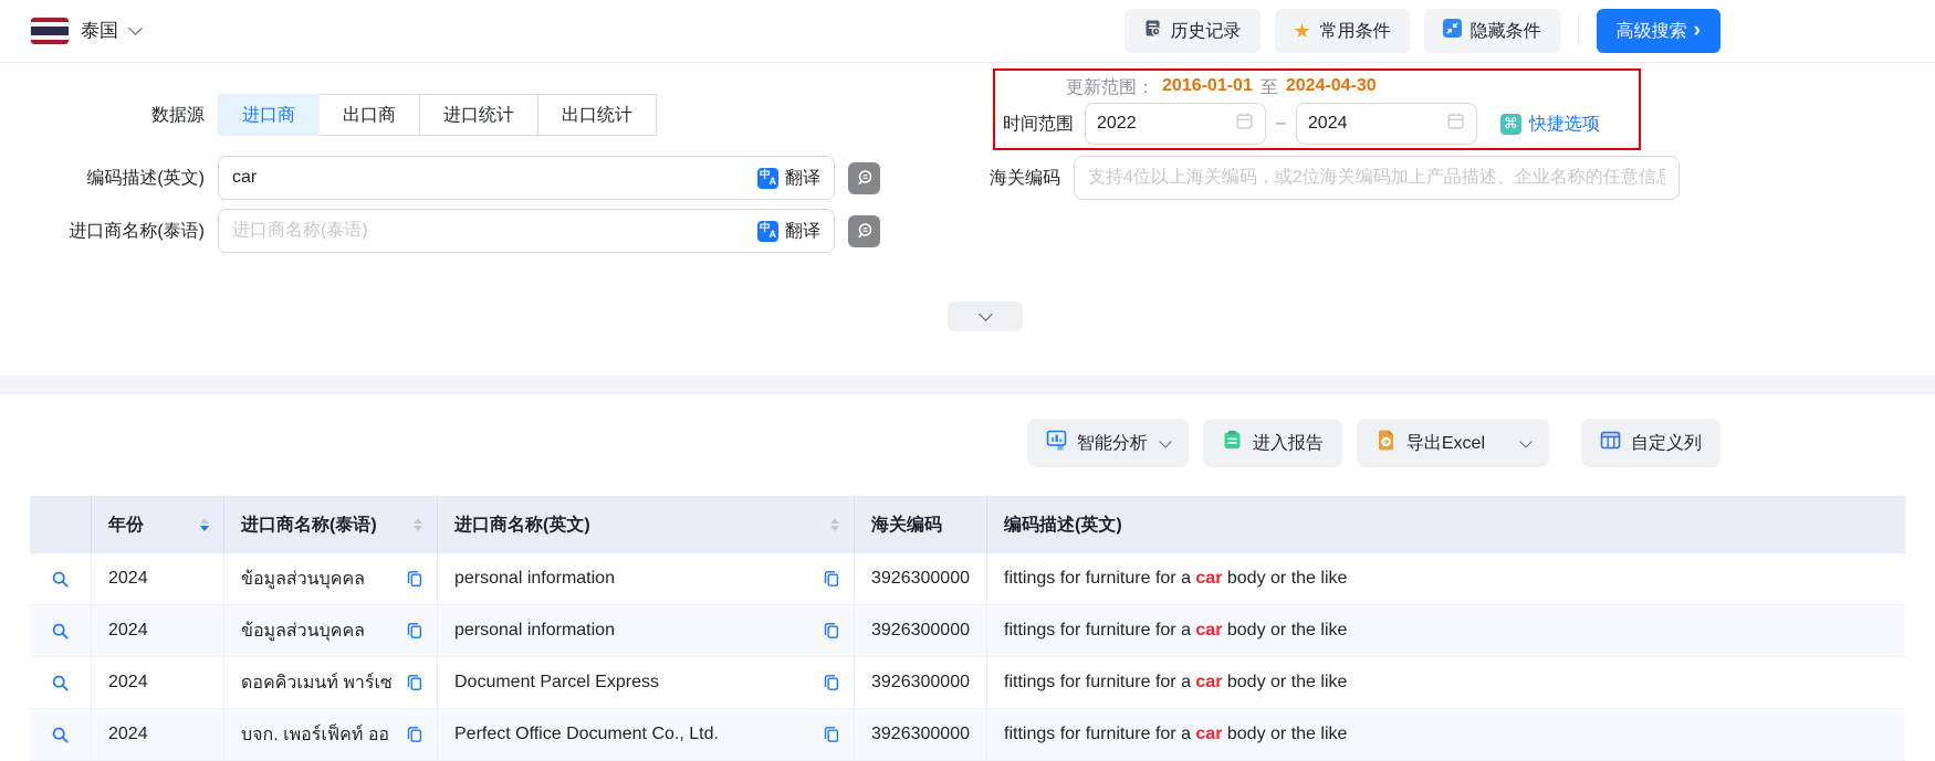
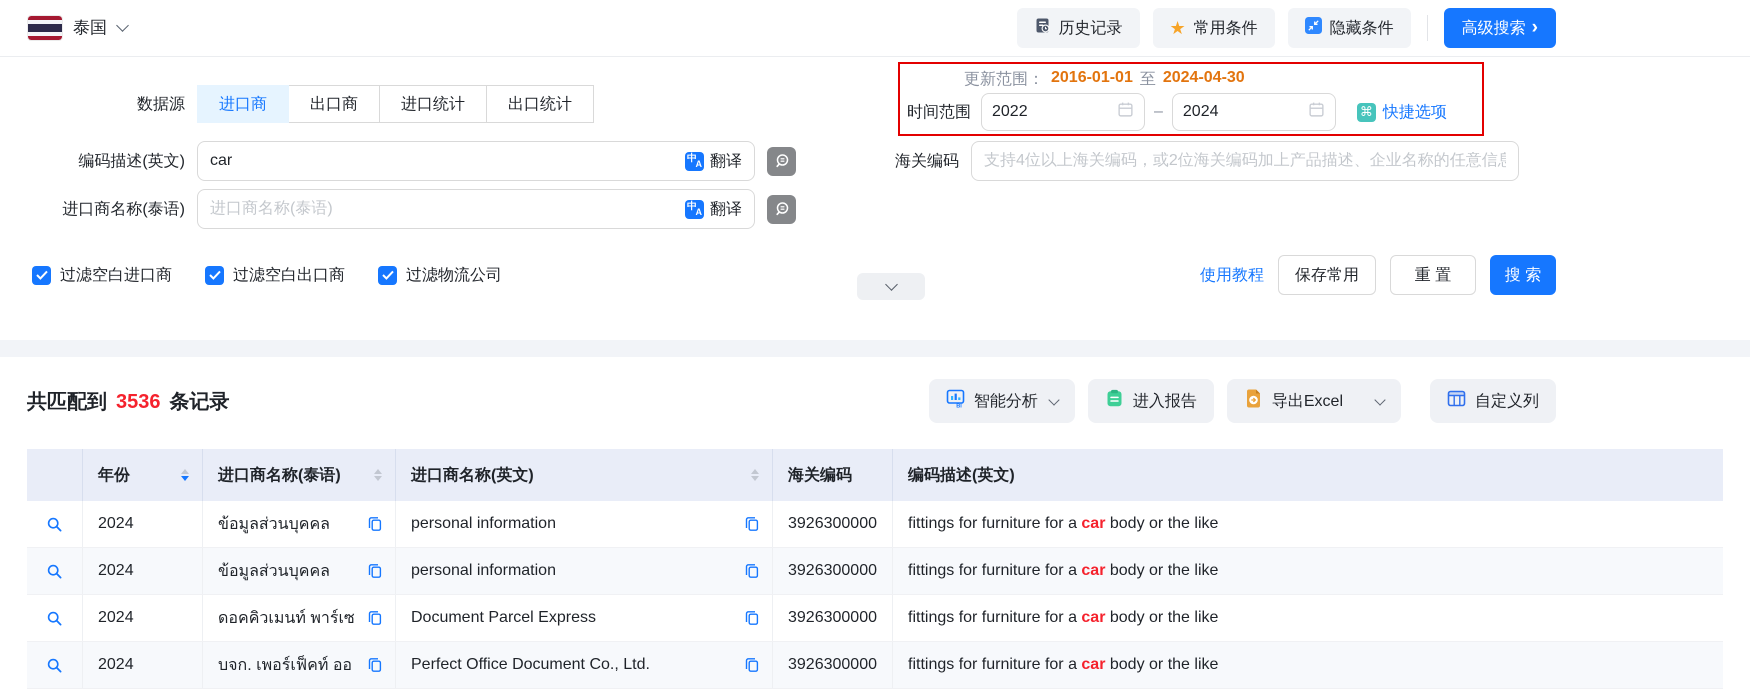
  泰国
  历史记录
  ★
  常用条件
  隐藏条件
  高级搜索
  ›
  数据源
  进口商
  出口商
  进口统计
  出口统计
  更新范围：
  2016-01-01
  至
  2024-04-30
  时间范围
  2022
  –
  2024
  ⌘
  快捷选项
  编码描述(英文)
  car
  中
  A
  翻译
  海关编码
  支持4位以上海关编码，或2位海关编码加上产品描述、企业名称的任意信息
  进口商名称(泰语)
  进口商名称(泰语)
  中
  A
  翻译
+ 过滤空白进口商
+ 过滤空白出口商
+ 过滤物流公司
+ 使用教程
+ 保存常用
+ 重 置
+ 搜 索
+ 共匹配到
+ 3536
+ 条记录
  智能分析
  进入报告
  导出Excel
  自定义列
  年份
  进口商名称(泰语)
  进口商名称(英文)
  海关编码
  编码描述(英文)
  2024
  ข้อมูลส่วนบุคคล
  personal information
  3926300000
  fittings for furniture for a car body or the like
  2024
  ข้อมูลส่วนบุคคล
  personal information
  3926300000
  fittings for furniture for a car body or the like
  2024
  ดอคคิวเมนท์ พาร์เซ
  Document Parcel Express
  3926300000
  fittings for furniture for a car body or the like
  2024
  บจก. เพอร์เฟ็คท์ ออ
  Perfect Office Document Co., Ltd.
  3926300000
  fittings for furniture for a car body or the like
